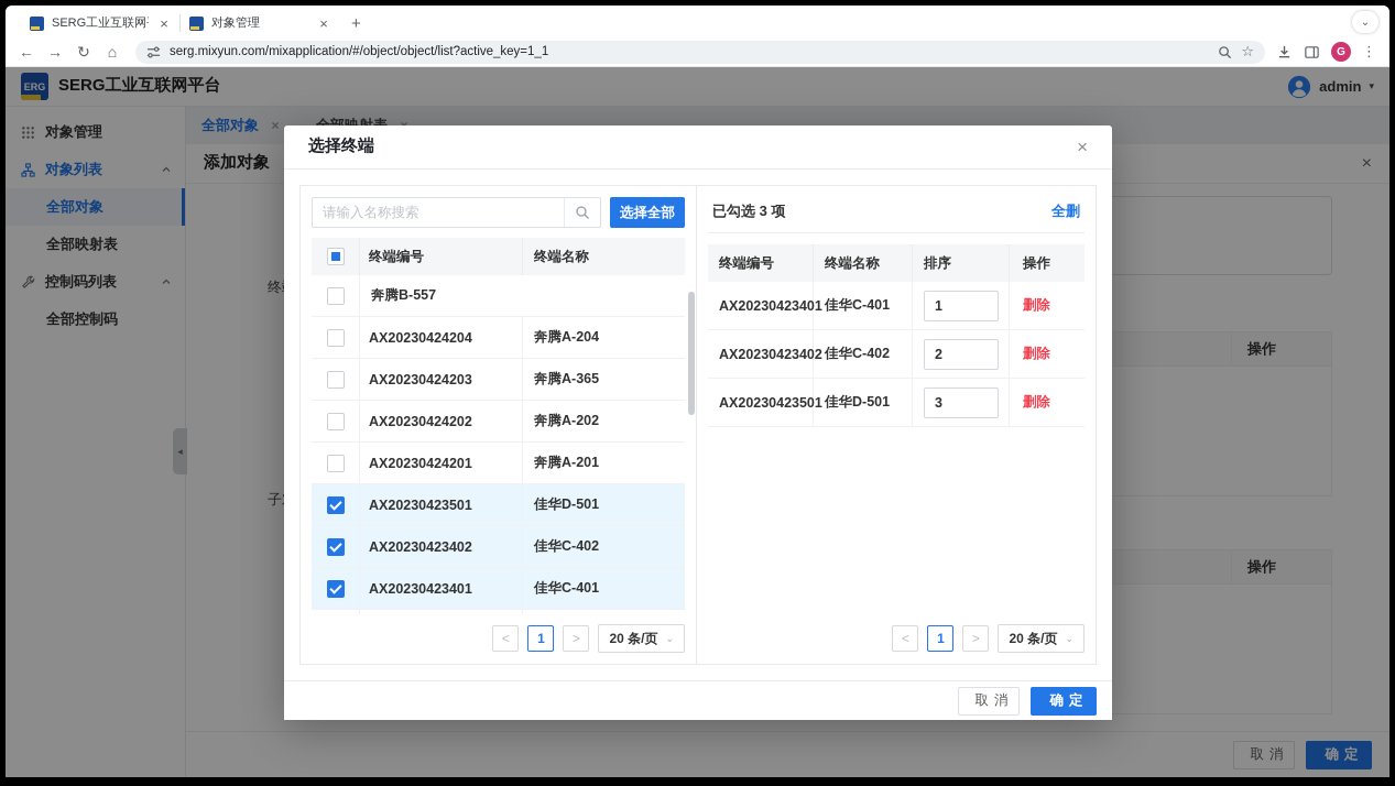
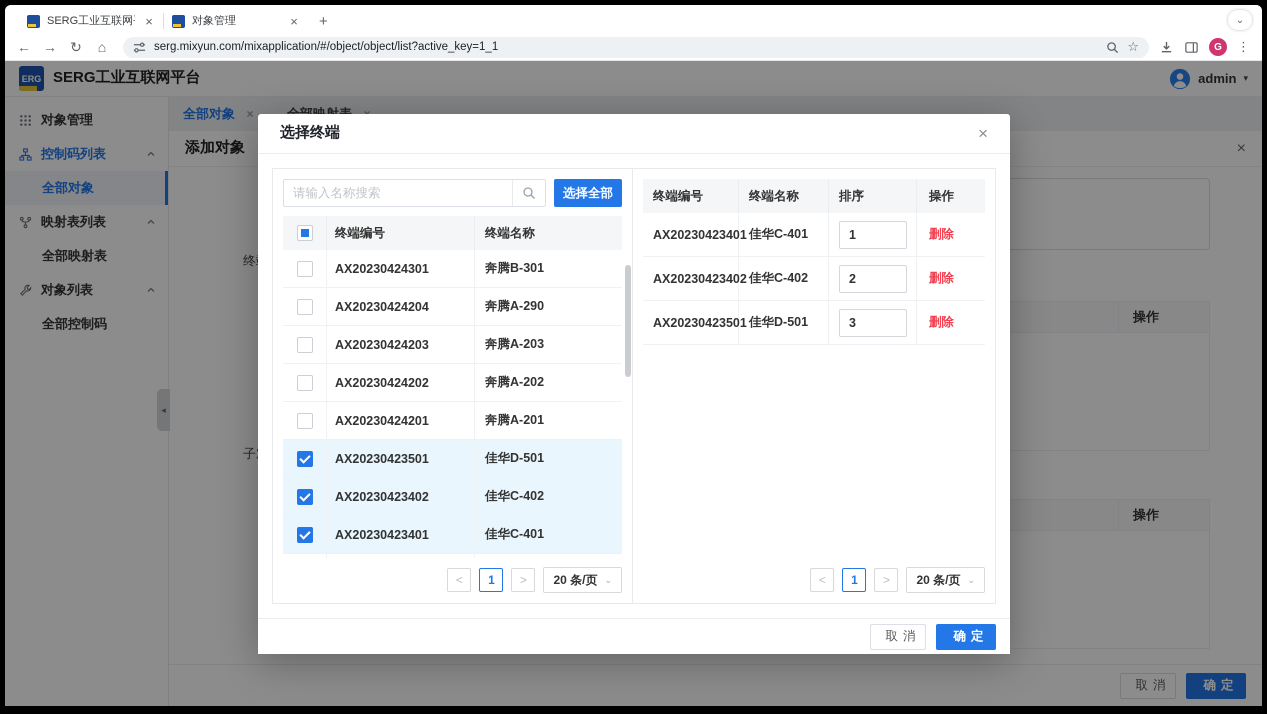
  SERG工业互联网
  对象管理
  +
  ⌄
  ←
  →
  ↻
  ⌂
  serg.mixyun.com/mixapplication/#/object/object/list?active_key=1_1
  ☆
  G
  ⋮
  ERG
  SERG工业互联网平台
  admin
  ▾
  对象管理
- 对象列表
+ 控制码列表
  全部对象
+ 映射表列表
  全部映射表
- 控制码列表
+ 对象列表
  全部控制码
  ◂
  全部对象
  添加对象
  操作
  操作
  取消
  确定
  选择终端
  请输入名称搜索
  选择全部
  终端编号
  终端名称
+ AX20230424301
- 奔腾B-557
+ 奔腾B-301
  AX20230424204
- 奔腾A-204
+ 奔腾A-290
  AX20230424203
- 奔腾A-365
+ 奔腾A-203
  AX20230424202
  奔腾A-202
  AX20230424201
  奔腾A-201
  AX20230423501
  佳华D-501
  AX20230423402
  佳华C-402
  AX20230423401
  佳华C-401
  <
  1
  >
  20 条/页
  ⌄
- 已勾选 3 项
- 全删
  终端编号
  终端名称
  排序
  操作
  AX2023042340
  佳华C-401
  1
  删除
  AX2023042340
  佳华C-402
  2
  删除
  AX2023042350
  佳华D-501
  3
  删除
  <
  1
  >
  20 条/页
  ⌄
  取消
  确定
